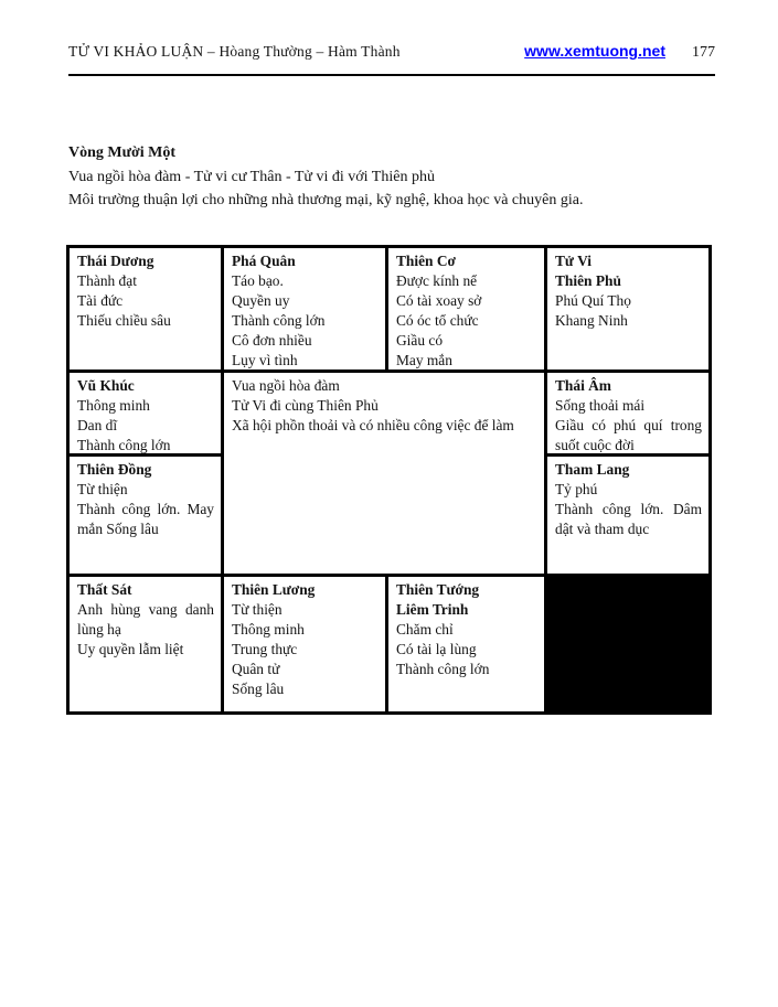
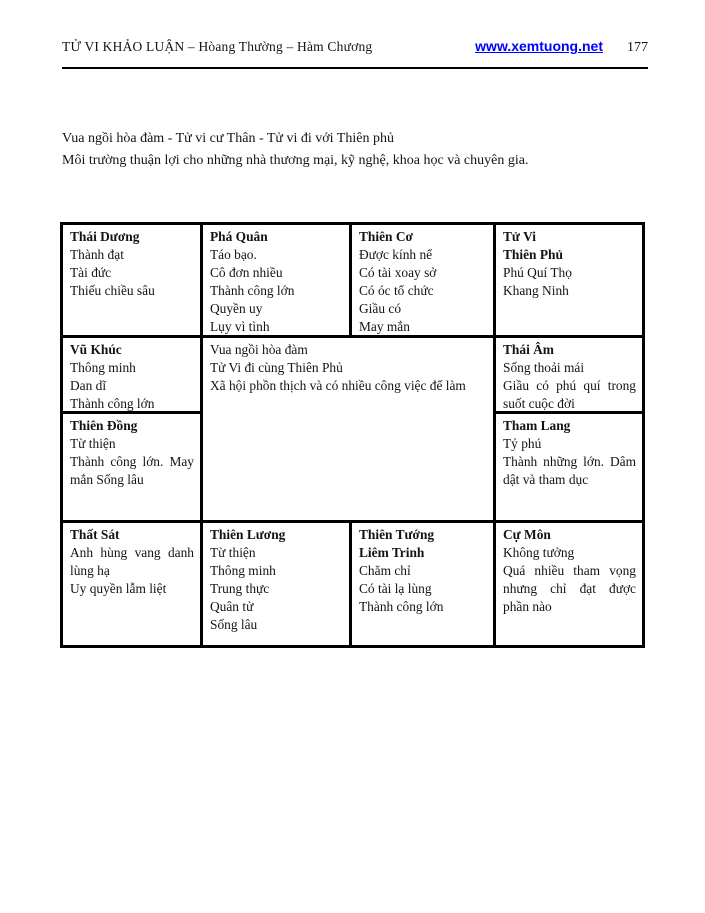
- TỬ VI KHẢO LUẬN – Hòang Thường – Hàm Thành
+ TỬ VI KHẢO LUẬN – Hòang Thường – Hàm Chương
  www.xemtuong.net
  177
- Vòng Mười Một
  Vua ngồi hòa đàm - Tử vi cư Thân - Tử vi đi với Thiên phủ
  Môi trường thuận lợi cho những nhà thương mại, kỹ nghệ, khoa học và chuyên gia.
  Thái Dương
  Thành đạt
  Tài đức
  Thiếu chiều sâu
  Phá Quân
  Táo bạo.
- Quyền uy
+ Cô đơn nhiều
  Thành công lớn
- Cô đơn nhiều
+ Quyền uy
  Lụy vì tình
  Thiên Cơ
  Được kính nể
  Có tài xoay sở
  Có óc tổ chức
  Giầu có
  May mắn
  Tử Vi
  Thiên Phủ
  Phú Quí Thọ
  Khang Ninh
  Vũ Khúc
  Thông minh
  Dan dĩ
  Thành công lớn
  Vua ngồi hòa đàm
  Tử Vi đi cùng Thiên Phủ
- Xã hội phồn thoải và có nhiều công việc để làm
+ Xã hội phồn thịch và có nhiều công việc để làm
  Thái Âm
  Sống thoải mái
  Giầu có phú quí trong suốt cuộc đời
  Thiên Đồng
  Từ thiện
  Thành công lớn. May mắn Sống lâu
  Tham Lang
  Tỷ phú
- Thành công lớn. Dâm dật và tham dục
+ Thành những lớn. Dâm dật và tham dục
  Thất Sát
  Anh hùng vang danh lùng hạ
  Uy quyền lẫm liệt
  Thiên Lương
  Từ thiện
  Thông minh
  Trung thực
  Quân tử
  Sống lâu
  Thiên Tướng
  Liêm Trinh
  Chăm chỉ
  Có tài lạ lùng
  Thành công lớn
+ Cự Môn
+ Không tưởng
+ Quá nhiều tham vọng nhưng chỉ đạt được phần nào
